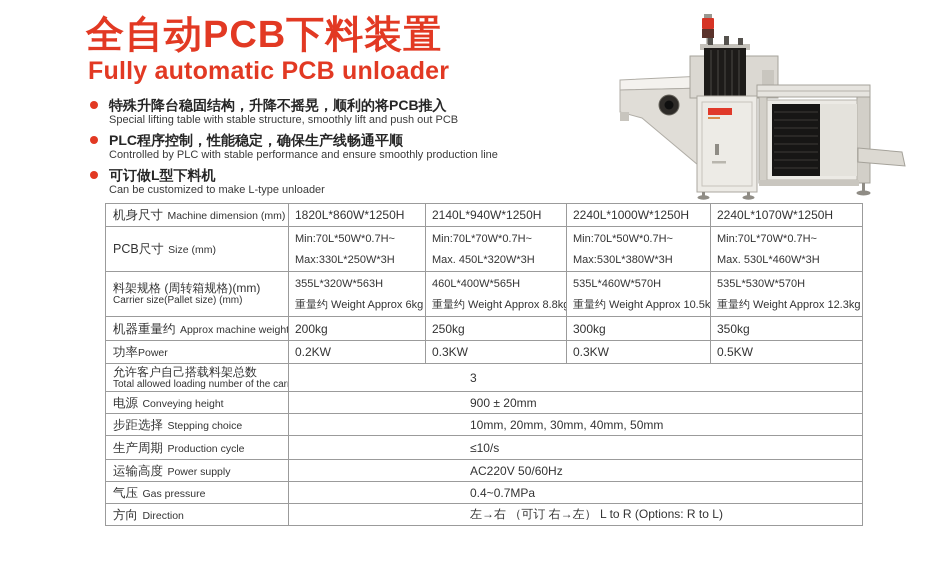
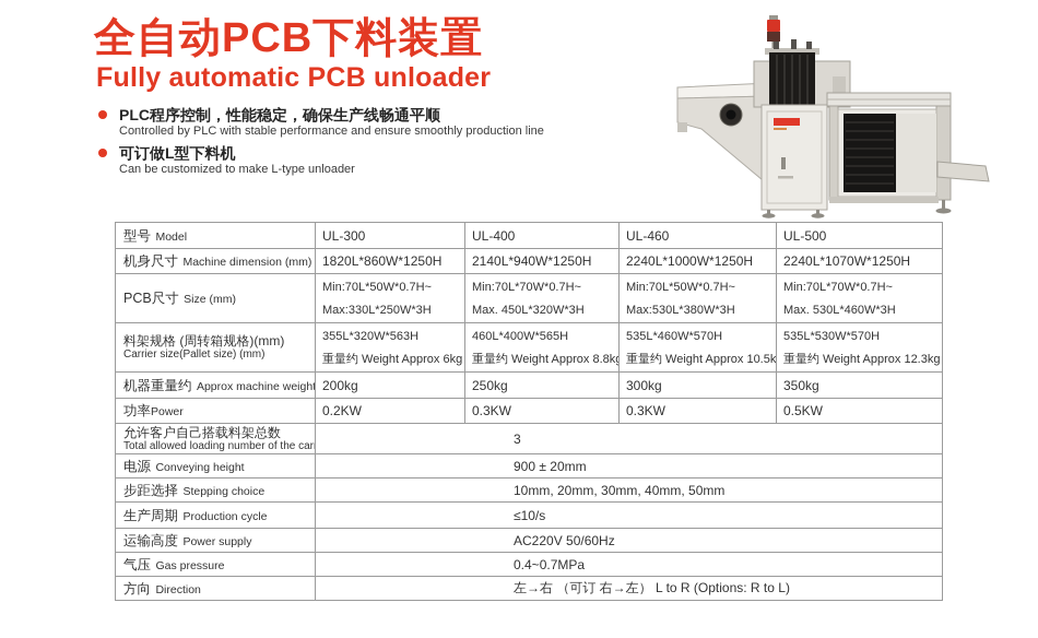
  全自动PCB下料装置
  Fully automatic PCB unloader
- 特殊升降台稳固结构，升降不摇晃，顺利的将PCB推入
- Special lifting table with stable structure, smoothly lift and push out PCB
  PLC程序控制，性能稳定，确保生产线畅通平顺
  Controlled by PLC with stable performance and ensure smoothly production line
  可订做L型下料机
  Can be customized to make L-type unloader
+ 型号 Model	UL-300	UL-400	UL-460	UL-500
  机身尺寸 Machine dimension (mm)	1820L*860W*1250H	2140L*940W*1250H	2240L*1000W*1250H	2240L*1070W*1250H
  PCB尺寸 Size (mm)	Min:70L*50W*0.7H~Max:330L*250W*3H	Min:70L*70W*0.7H~Max. 450L*320W*3H	Min:70L*50W*0.7H~Max:530L*380W*3H	Min:70L*70W*0.7H~Max. 530L*460W*3H
  料架规格 (周转箱规格)(mm)Carrier size(Pallet size) (mm)	355L*320W*563H重量约 Weight Approx 6kg	460L*400W*565H重量约 Weight Approx 8.8k	535L*460W*570H重量约 Weight Approx 10.5k	535L*530W*570H重量约 Weight Approx 12.3kg
  机器重量约 Approx machine weight	200kg	250kg	300kg	350kg
  功率Power	0.2KW	0.3KW	0.3KW	0.5KW
  允许客户自己搭载料架总数Total allowed loading number of the car	3
  电源 Conveying height	900 ± 20mm
  步距选择 Stepping choice	10mm, 20mm, 30mm, 40mm, 50mm
  生产周期 Production cycle	≤10/s
  运输高度 Power supply	AC220V 50/60Hz
  气压 Gas pressure	0.4~0.7MPa
  方向 Direction	左→右 （可订 右→左） L to R (Options: R to L)
